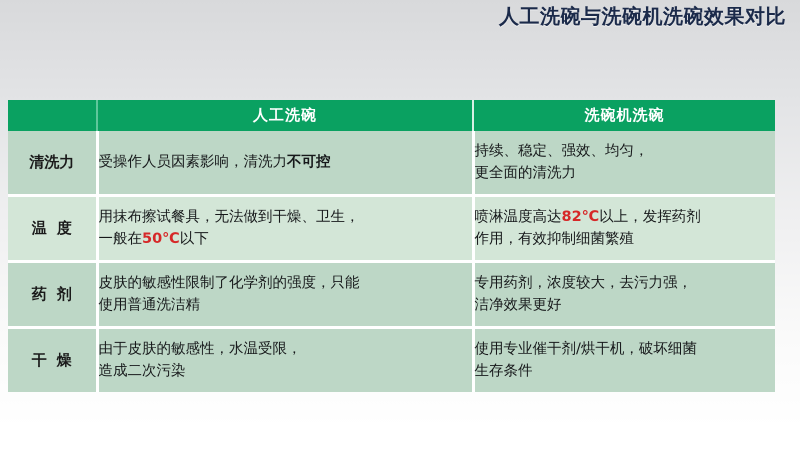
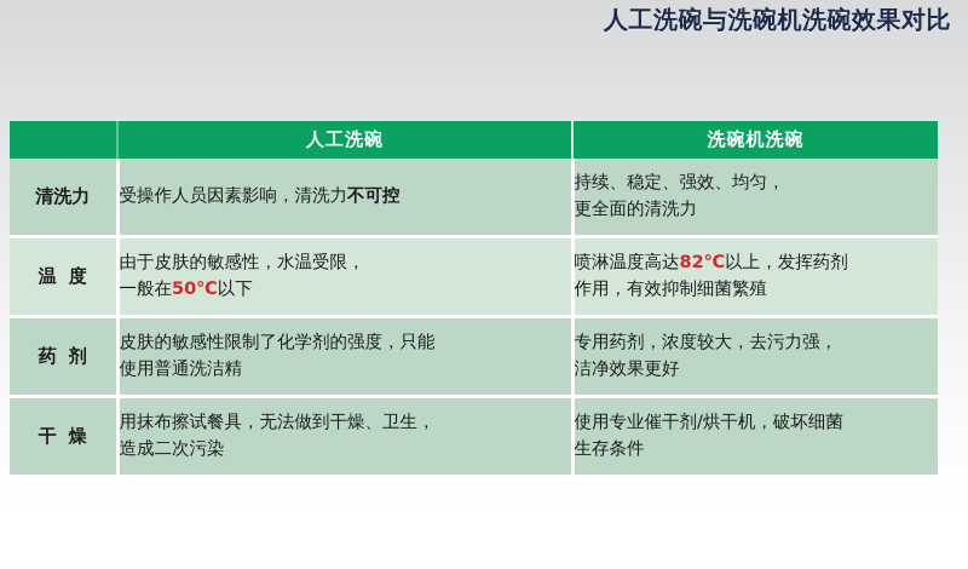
  人工洗碗与洗碗机洗碗效果对比
  	人工洗碗	洗碗机洗碗
  清洗力	受操作人员因素影响，清洗力不可控	持续、稳定、强效、均匀，更全面的清洗力
- 温度	用抹布擦试餐具，无法做到干燥、卫生，一般在50℃以下	喷淋温度高达82℃以上，发挥药剂作用，有效抑制细菌繁殖
+ 温度	由于皮肤的敏感性，水温受限，一般在50℃以下	喷淋温度高达82℃以上，发挥药剂作用，有效抑制细菌繁殖
  药剂	皮肤的敏感性限制了化学剂的强度，只能使用普通洗洁精	专用药剂，浓度较大，去污力强，洁净效果更好
- 干燥	由于皮肤的敏感性，水温受限，造成二次污染	使用专业催干剂/烘干机，破坏细菌生存条件
+ 干燥	用抹布擦试餐具，无法做到干燥、卫生，造成二次污染	使用专业催干剂/烘干机，破坏细菌生存条件
